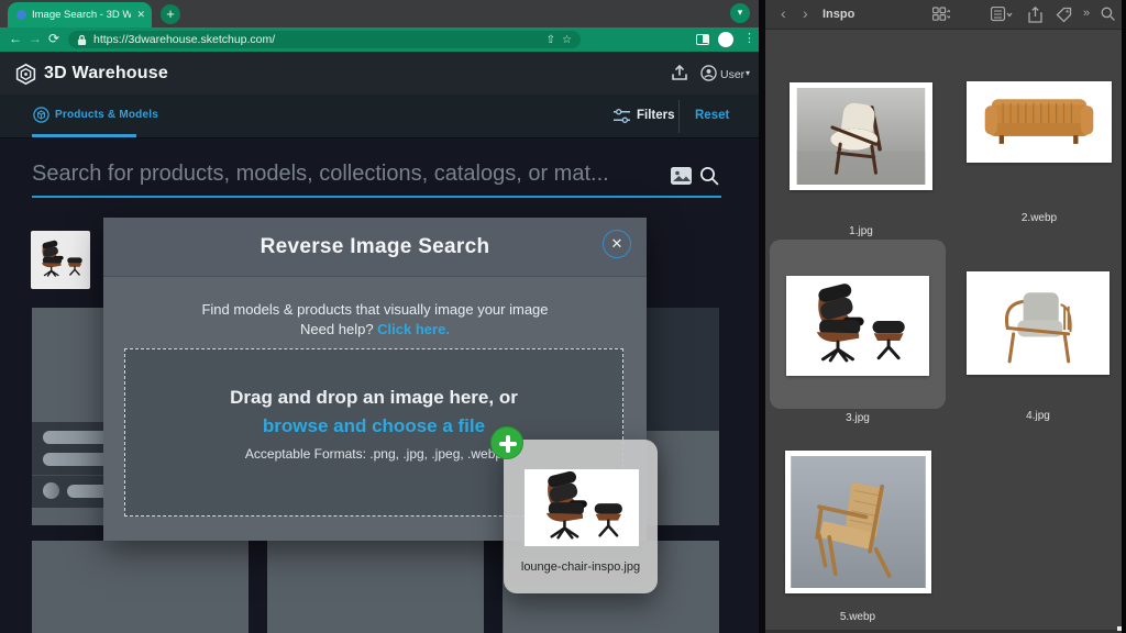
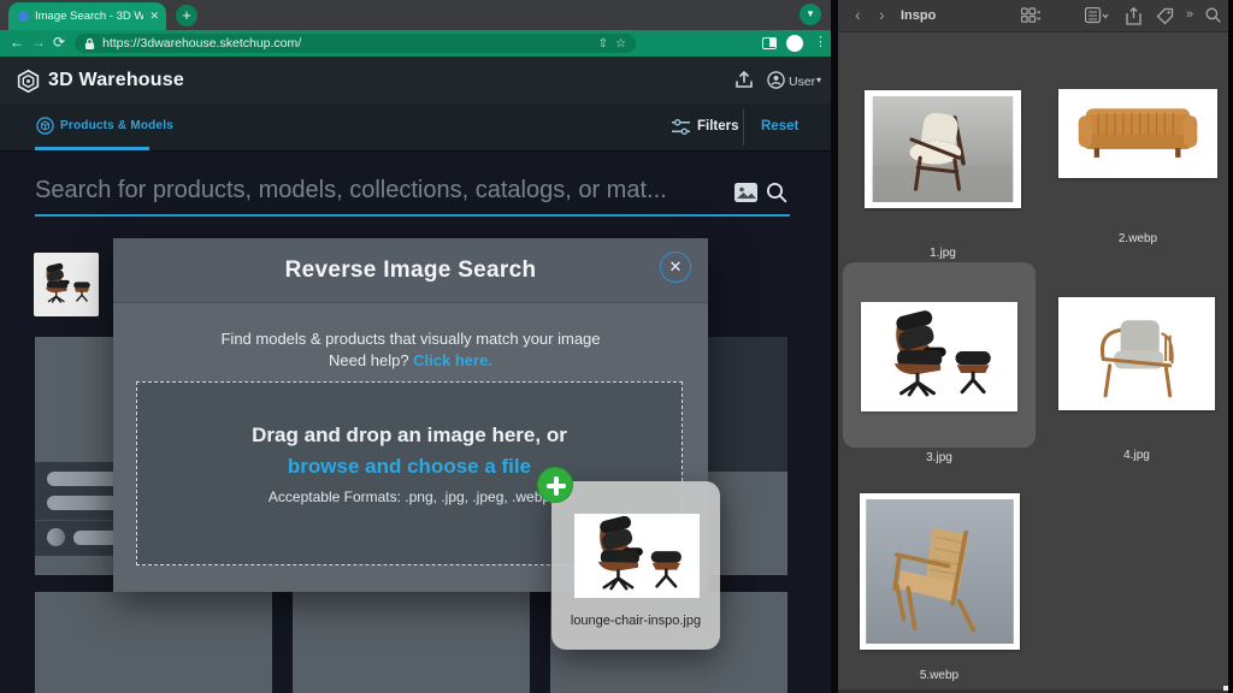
  ✕
  +
  ▾
  ←
  →
  ⟳
  https://3dwarehouse.sketchup.com/
  ⇧
  ☆
  ⋮
  3D Warehouse
  User
  ▾
  Products & Models
  Filters
  Reset
  Search for products, models, collections, catalogs, or mat...
  Reverse Image Search
  ✕
- Find models & products that visually image your image
+ Find models & products that visually match your image
  Need help? Click here.
  Drag and drop an image here, or
  browse and choose a file
  Acceptable Formats: .png, .jpg, .jpeg, .web
  ‹
  ›
  Inspo
  »
  1.jpg
  2.webp
  3.jpg
  4.jpg
  5.webp
  lounge-chair-inspo.jpg
